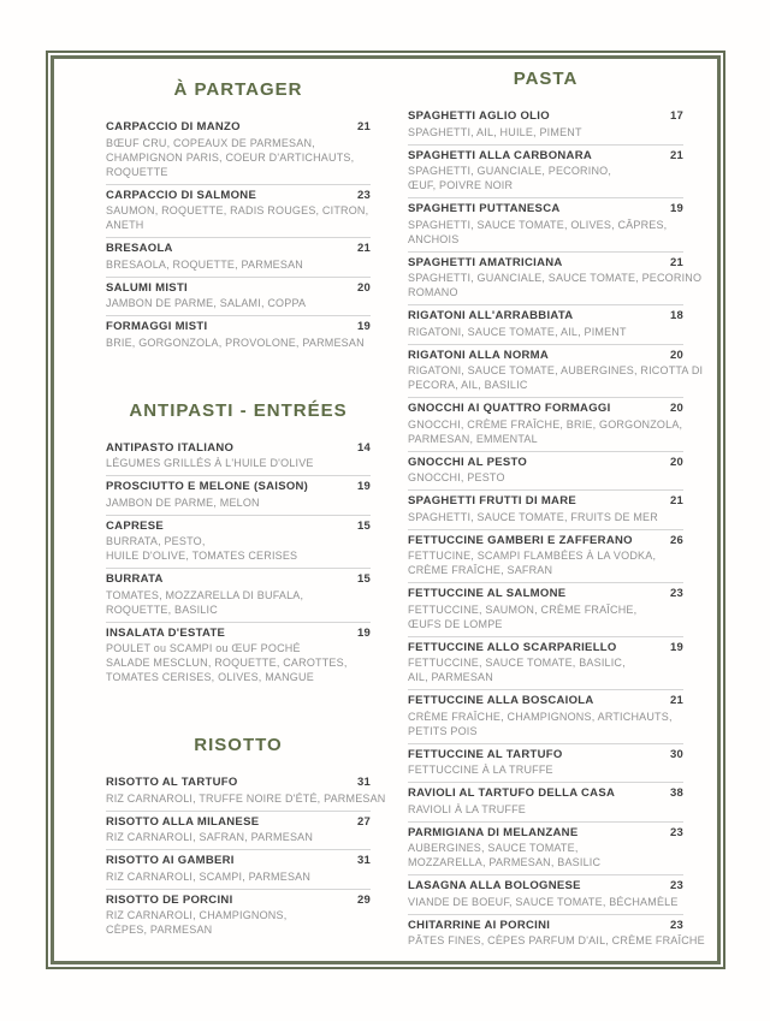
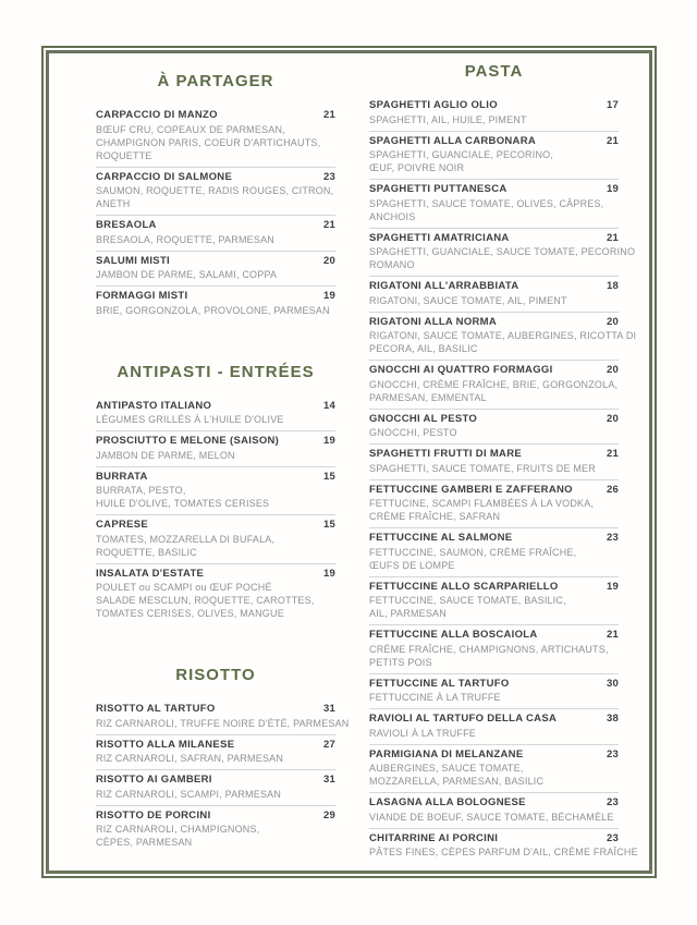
  À PARTAGER
  CARPACCIO DI MANZO
  21
  BŒUF CRU, COPEAUX DE PARMESAN,
  CHAMPIGNON PARIS, COEUR D'ARTICHAUTS,
  ROQUETTE
  CARPACCIO DI SALMONE
  23
  SAUMON, ROQUETTE, RADIS ROUGES, CITRON,
  ANETH
  BRESAOLA
  21
  BRESAOLA, ROQUETTE, PARMESAN
  SALUMI MISTI
  20
  JAMBON DE PARME, SALAMI, COPPA
  FORMAGGI MISTI
  19
  BRIE, GORGONZOLA, PROVOLONE, PARMESAN
  ANTIPASTI - ENTRÉES
  ANTIPASTO ITALIANO
  14
  LÉGUMES GRILLÉS À L'HUILE D'OLIVE
  PROSCIUTTO E MELONE (SAISON)
  19
  JAMBON DE PARME, MELON
- CAPRESE
+ BURRATA
  15
  BURRATA, PESTO,
  HUILE D'OLIVE, TOMATES CERISES
- BURRATA
+ CAPRESE
  15
  TOMATES, MOZZARELLA DI BUFALA,
  ROQUETTE, BASILIC
  INSALATA D'ESTATE
  19
  POULET ou SCAMPI ou ŒUF POCHÉ
  SALADE MESCLUN, ROQUETTE, CAROTTES,
  TOMATES CERISES, OLIVES, MANGUE
  RISOTTO
  RISOTTO AL TARTUFO
  31
  RIZ CARNAROLI, TRUFFE NOIRE D'ÉTÉ, PARMESAN
  RISOTTO ALLA MILANESE
  27
  RIZ CARNAROLI, SAFRAN, PARMESAN
  RISOTTO AI GAMBERI
  31
  RIZ CARNAROLI, SCAMPI, PARMESAN
  RISOTTO DE PORCINI
  29
  RIZ CARNAROLI, CHAMPIGNONS,
  CÈPES, PARMESAN
  PASTA
  SPAGHETTI AGLIO OLIO
  17
  SPAGHETTI, AIL, HUILE, PIMENT
  SPAGHETTI ALLA CARBONARA
  21
  SPAGHETTI, GUANCIALE, PECORINO,
  ŒUF, POIVRE NOIR
  SPAGHETTI PUTTANESCA
  19
  SPAGHETTI, SAUCE TOMATE, OLIVES, CÂPRES,
  ANCHOIS
  SPAGHETTI AMATRICIANA
  21
  SPAGHETTI, GUANCIALE, SAUCE TOMATE, PECORINO
  ROMANO
  RIGATONI ALL'ARRABBIATA
  18
  RIGATONI, SAUCE TOMATE, AIL, PIMENT
  RIGATONI ALLA NORMA
  20
  RIGATONI, SAUCE TOMATE, AUBERGINES, RICOTTA DI
  PECORA, AIL, BASILIC
  GNOCCHI AI QUATTRO FORMAGGI
  20
  GNOCCHI, CRÈME FRAÎCHE, BRIE, GORGONZOLA,
  PARMESAN, EMMENTAL
  GNOCCHI AL PESTO
  20
  GNOCCHI, PESTO
  SPAGHETTI FRUTTI DI MARE
  21
  SPAGHETTI, SAUCE TOMATE, FRUITS DE MER
  FETTUCCINE GAMBERI E ZAFFERANO
  26
  FETTUCINE, SCAMPI FLAMBÉES À LA VODKA,
  CRÈME FRAÎCHE, SAFRAN
  FETTUCCINE AL SALMONE
  23
  FETTUCCINE, SAUMON, CRÈME FRAÎCHE,
  ŒUFS DE LOMPE
  FETTUCCINE ALLO SCARPARIELLO
  19
  FETTUCCINE, SAUCE TOMATE, BASILIC,
  AIL, PARMESAN
  FETTUCCINE ALLA BOSCAIOLA
  21
  CRÈME FRAÎCHE, CHAMPIGNONS, ARTICHAUTS,
  PETITS POIS
  FETTUCCINE AL TARTUFO
  30
  FETTUCCINE À LA TRUFFE
  RAVIOLI AL TARTUFO DELLA CASA
  38
  RAVIOLI À LA TRUFFE
  PARMIGIANA DI MELANZANE
  23
  AUBERGINES, SAUCE TOMATE,
  MOZZARELLA, PARMESAN, BASILIC
  LASAGNA ALLA BOLOGNESE
  23
  VIANDE DE BOEUF, SAUCE TOMATE, BÉCHAMÈLE
  CHITARRINE AI PORCINI
  23
  PÂTES FINES, CÈPES PARFUM D'AIL, CRÈME FRAÎCHE
